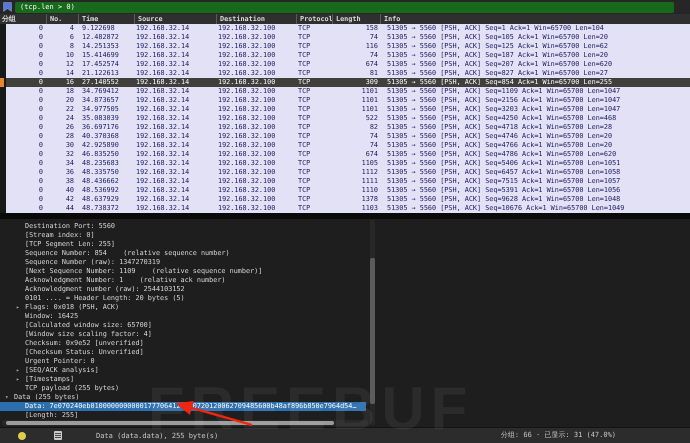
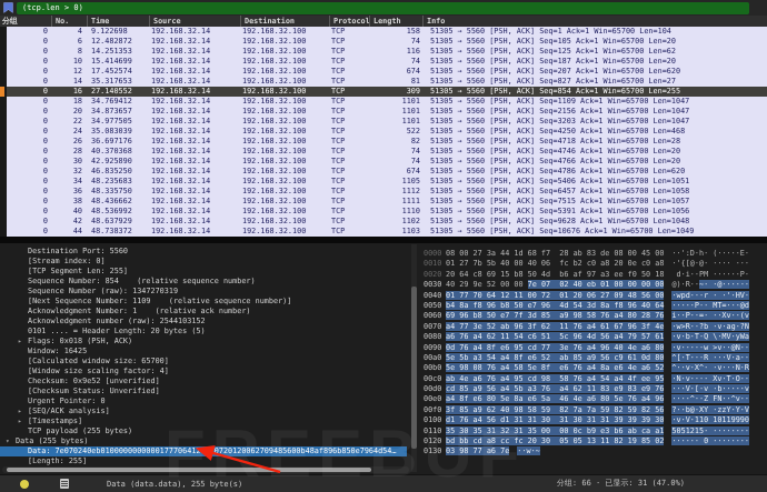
  (tcp.len > 0)
  分组
  No.
  Time
  Source
  Destination
  Protocol
  Length
  Info
  0
  4
  9.122698
  192.168.32.14
  192.168.32.100
  TCP
  158
  51305 → 5560 [PSH, ACK] Seq=1 Ack=1 Win=65700 Len=104
  0
  6
  12.482872
  192.168.32.14
  192.168.32.100
  TCP
  74
  51305 → 5560 [PSH, ACK] Seq=105 Ack=1 Win=65700 Len=20
  0
  8
  14.251353
  192.168.32.14
  192.168.32.100
  TCP
  116
  51305 → 5560 [PSH, ACK] Seq=125 Ack=1 Win=65700 Len=62
  0
  10
  15.414699
  192.168.32.14
  192.168.32.100
  TCP
  74
  51305 → 5560 [PSH, ACK] Seq=187 Ack=1 Win=65700 Len=20
  0
  12
  17.452574
  192.168.32.14
  192.168.32.100
  TCP
  674
  51305 → 5560 [PSH, ACK] Seq=207 Ack=1 Win=65700 Len=620
  0
  14
- 21.122613
+ 35.317653
  192.168.32.14
  192.168.32.100
  TCP
  81
  51305 → 5560 [PSH, ACK] Seq=827 Ack=1 Win=65700 Len=27
  0
  16
  27.140552
  192.168.32.14
  192.168.32.100
  TCP
  309
  51305 → 5560 [PSH, ACK] Seq=854 Ack=1 Win=65700 Len=255
  0
  18
  34.769412
  192.168.32.14
  192.168.32.100
  TCP
  1101
  51305 → 5560 [PSH, ACK] Seq=1109 Ack=1 Win=65700 Len=1047
  0
  20
  34.873657
  192.168.32.14
  192.168.32.100
  TCP
  1101
  51305 → 5560 [PSH, ACK] Seq=2156 Ack=1 Win=65700 Len=1047
  0
  22
  34.977505
  192.168.32.14
  192.168.32.100
  TCP
  1101
  51305 → 5560 [PSH, ACK] Seq=3203 Ack=1 Win=65700 Len=1047
  0
  24
  35.083039
  192.168.32.14
  192.168.32.100
  TCP
  522
  51305 → 5560 [PSH, ACK] Seq=4250 Ack=1 Win=65700 Len=468
  0
  26
  36.697176
  192.168.32.14
  192.168.32.100
  TCP
  82
  51305 → 5560 [PSH, ACK] Seq=4718 Ack=1 Win=65700 Len=28
  0
  28
  40.370368
  192.168.32.14
  192.168.32.100
  TCP
  74
  51305 → 5560 [PSH, ACK] Seq=4746 Ack=1 Win=65700 Len=20
  0
  30
  42.925890
  192.168.32.14
  192.168.32.100
  TCP
  74
  51305 → 5560 [PSH, ACK] Seq=4766 Ack=1 Win=65700 Len=20
  0
  32
  46.835250
  192.168.32.14
  192.168.32.100
  TCP
  674
  51305 → 5560 [PSH, ACK] Seq=4786 Ack=1 Win=65700 Len=620
  0
  34
  48.235683
  192.168.32.14
  192.168.32.100
  TCP
  1105
  51305 → 5560 [PSH, ACK] Seq=5406 Ack=1 Win=65700 Len=1051
  0
  36
  48.335750
  192.168.32.14
  192.168.32.100
  TCP
  1112
  51305 → 5560 [PSH, ACK] Seq=6457 Ack=1 Win=65700 Len=1058
  0
  38
  48.436662
  192.168.32.14
  192.168.32.100
  TCP
  1111
  51305 → 5560 [PSH, ACK] Seq=7515 Ack=1 Win=65700 Len=1057
  0
  40
  48.536992
  192.168.32.14
  192.168.32.100
  TCP
  1110
  51305 → 5560 [PSH, ACK] Seq=5391 Ack=1 Win=65700 Len=1056
  0
  42
  48.637929
  192.168.32.14
  192.168.32.100
  TCP
- 1378
+ 1102
  51305 → 5560 [PSH, ACK] Seq=9628 Ack=1 Win=65700 Len=1048
  0
  44
  48.738372
  192.168.32.14
  192.168.32.100
  TCP
  1103
  51305 → 5560 [PSH, ACK] Seq=10676 Ack=1 Win=65700 Len=1049
  Destination Port: 5560
  [Stream index: 0]
  [TCP Segment Len: 255]
  Sequence Number: 854 (relative sequence number)
  Sequence Number (raw): 1347270319
  [Next Sequence Number: 1109 (relative sequence number)]
  Acknowledgment Number: 1 (relative ack number)
  Acknowledgment number (raw): 2544103152
  0101 .... = Header Length: 20 bytes (5)
  Flags: 0x018 (PSH, ACK)
  Window: 16425
  [Calculated window size: 65700]
  [Window size scaling factor: 4]
  Checksum: 0x9e52 [unverified]
  [Checksum Status: Unverified]
  Urgent Pointer: 0
  [SEQ/ACK analysis]
  [Timestamps]
  TCP payload (255 bytes)
  Data (255 bytes)
  Data: 7e070240eb010000000000017770641200720120062709485600b48af896b850e7964d54…
  [Length: 255]
+ 0000 08 00 27 3a 44 1d 68 f7 28 ab 83 de 08 00 45 00 ··':D·h· (·····E·
+ 0010 01 27 7b 5b 40 00 40 06 fc b2 c0 a8 20 0e c0 a8 ·'{[@·@· ···· ···
+ 0020 20 64 c8 69 15 b8 50 4d b6 af 97 a3 ee f0 50 18 d·i··PM ······P·
+ 0030 40 29 9e 52 00 00 7e 07 02 40 eb 01 00 00 00 00 @)·R··~· ·@······
+ 0040 01 77 70 64 12 11 00 72 01 20 06 27 09 48 56 00 ·wpd···r · ·'·HV·
+ 0050 b4 8a f8 96 b8 50 e7 96 4d 54 3d 8a f8 96 40 64 ·····P·· MT=···@d
+ 0060 69 96 b8 50 e7 7f 3d 85 a9 98 58 76 a4 80 28 76 i··P··=· ··Xv··(v
+ 0070 a4 77 3e 52 ab 96 3f 62 11 76 a4 61 67 96 3f 4e ·w>R··?b ·v·ag·?N
+ 0080 a6 76 a4 62 11 54 c6 51 5c 96 4d 56 a4 79 57 61 ·v·b·T·Q \·MV·yWa
+ 0090 0d 76 a4 8f e6 95 cd 77 3e 76 a4 96 40 4e a6 80 ·v·····w >v··@N··
+ 00a0 5e 5b a3 54 a4 8f e6 52 ab 85 a9 56 c9 61 0d 80 ^[·T···R ···V·a··
+ 00b0 5e 98 08 76 a4 58 5e 8f e6 76 a4 8a e6 4e a6 52 ^··v·X^· ·v···N·R
+ 00c0 ab 4e a6 76 a4 95 cd 98 58 76 a4 54 a4 4f ee 95 ·N·v···· Xv·T·O··
+ 00d0 cd 85 a9 56 a4 5b a3 76 a4 62 11 83 e9 83 e9 76 ···V·[·v ·b·····v
+ 00e0 a4 8f e6 80 5e 8a e6 5a 46 4e a6 80 5e 76 a4 96 ····^··Z FN··^v··
+ 00f0 3f 85 a9 62 40 98 58 59 82 7a 7a 59 82 59 82 56 ?··b@·XY ·zzY·Y·V
+ 0100 d1 76 a4 56 d1 31 31 30 31 30 31 31 39 39 39 30 ·v·V·110 10119990
+ 0110 35 30 35 31 32 31 35 00 00 0c b9 e3 b6 ab ca a1 5051215· ········
+ 0120 bd bb cd a8 cc fc 20 30 05 05 13 11 82 19 85 02 ······ 0 ········
+ 0130 03 98 77 a6 7e ··w·~
  Data (data.data), 255 byte(s)
  分组: 66 · 已显示: 31 (47.0%)
  FREEBUF
